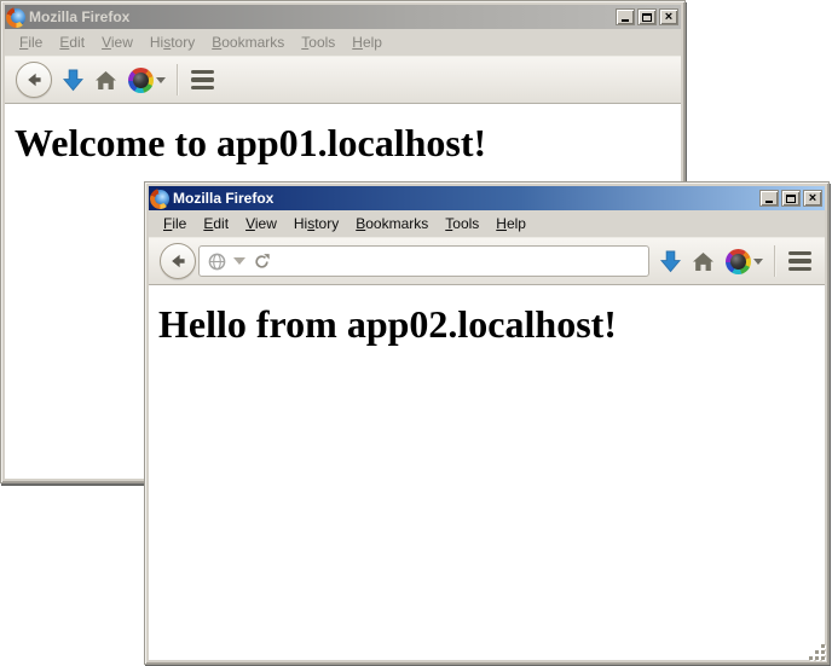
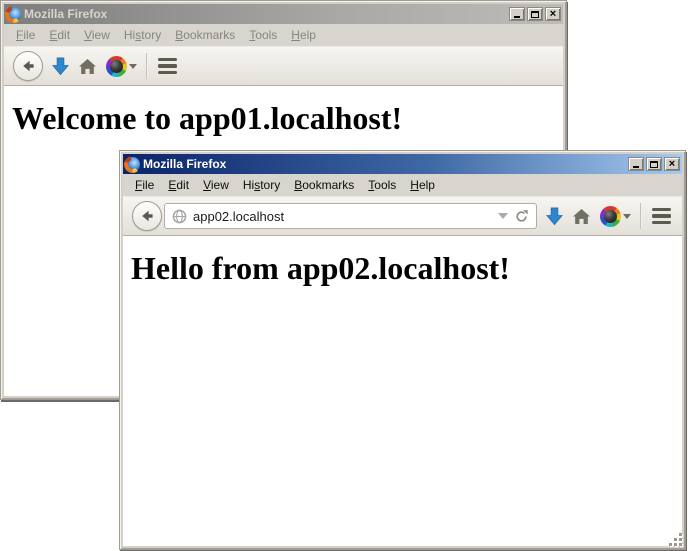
  Mozilla Firefox
  ×
  File
  Edit
  View
  History
  Bookmarks
  Tools
  Help
  Welcome to app01.localhost!
  Mozilla Firefox
  ×
  File
  Edit
  View
  History
  Bookmarks
  Tools
  Help
+ app02.localhost
  Hello from app02.localhost!
